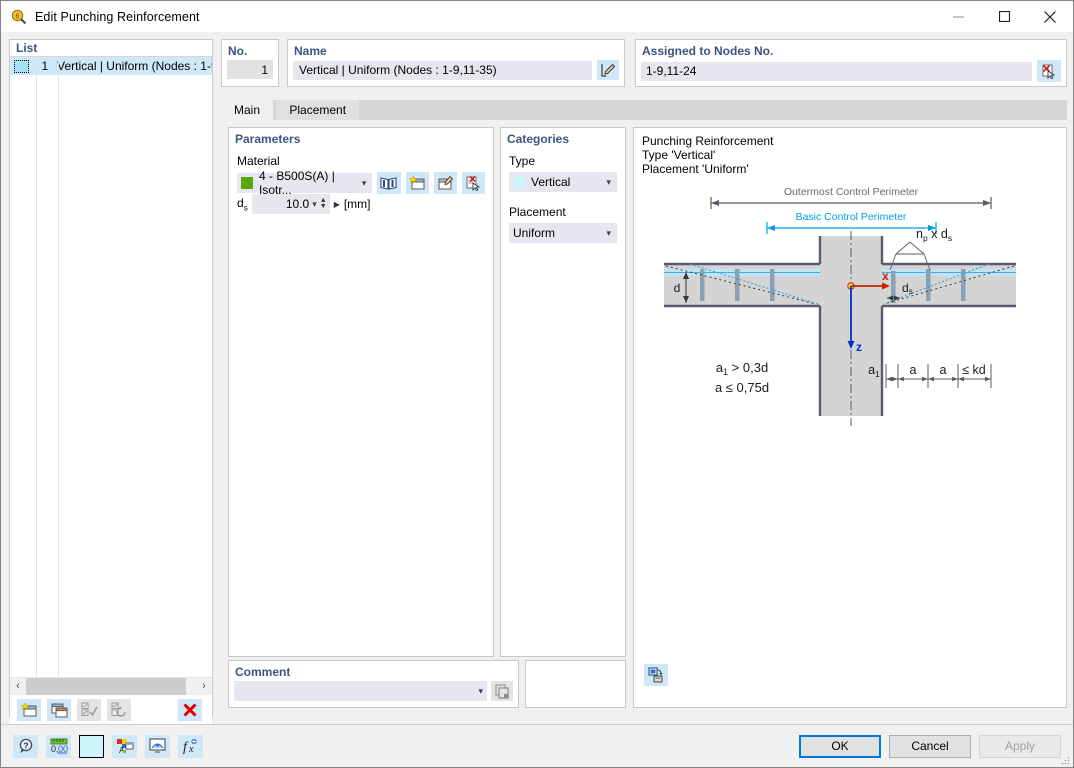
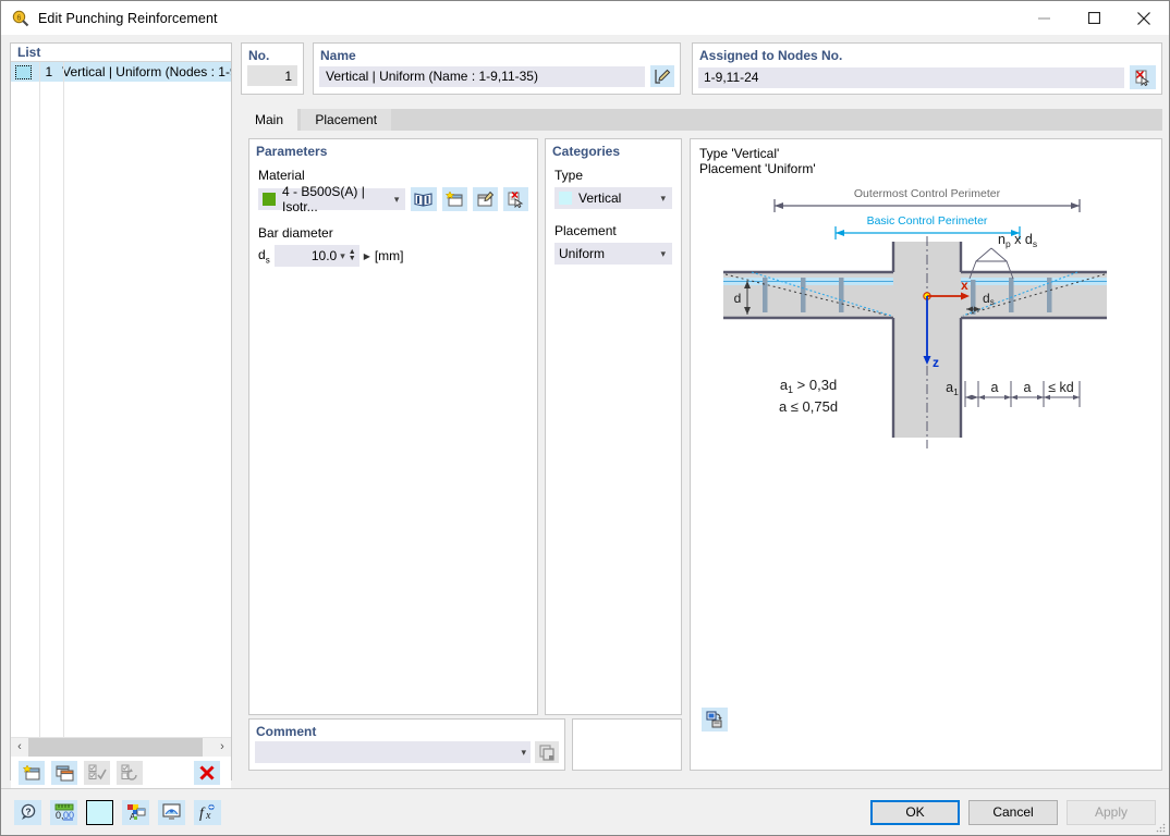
  Edit Punching Reinforcement
  List
  1
  Vertical | Uniform (Nodes : 1-
  ‹
  ›
  No.
  1
  Name
- Vertical | Uniform (Nodes : 1-9,11-35)
+ Vertical | Uniform (Name : 1-9,11-35)
  Assigned to Nodes No.
  1-9,11-24
  Main Placement
  Parameters
  Material
  4 - B500S(A) | Isotr...
  ▾
+ Bar diameter
  ds
  10.0
  ▾
  ▶
  [mm]
  Categories
  Type
  Vertical
  ▾
  Placement
  Uniform
  ▾
  Comment
  ▾
- Punching Reinforcement
  Type 'Vertical'
  Placement 'Uniform'
  Outermost Control Perimeter
  Basic Control Perimeter
  d
  x
  z
  ds
  np x ds
  a1 > 0,3d
  a ≤ 0,75d
  a1
  a
  a
  ≤ kd
  ?
  0,
  00
  A
  f
  x
  OK
  Cancel
  Apply
